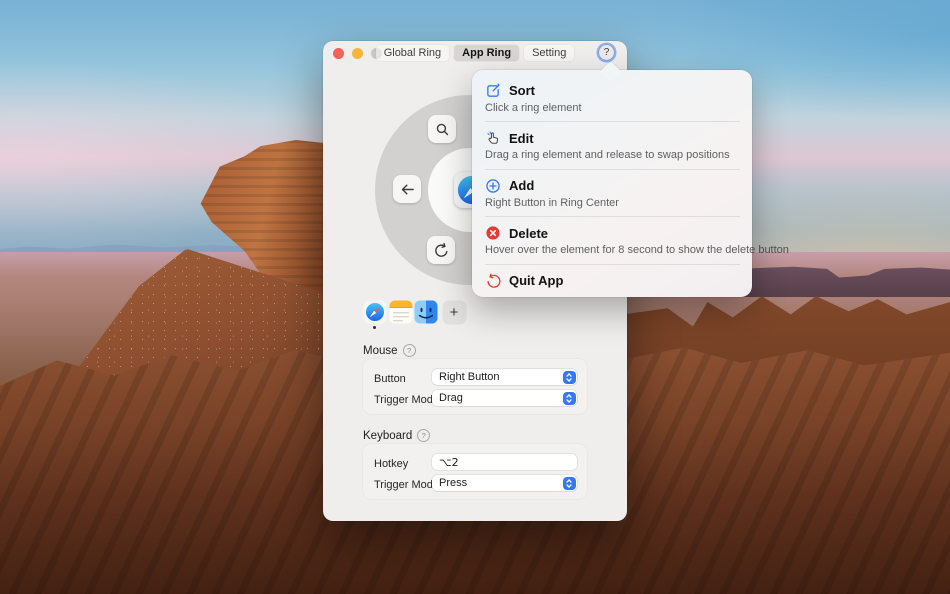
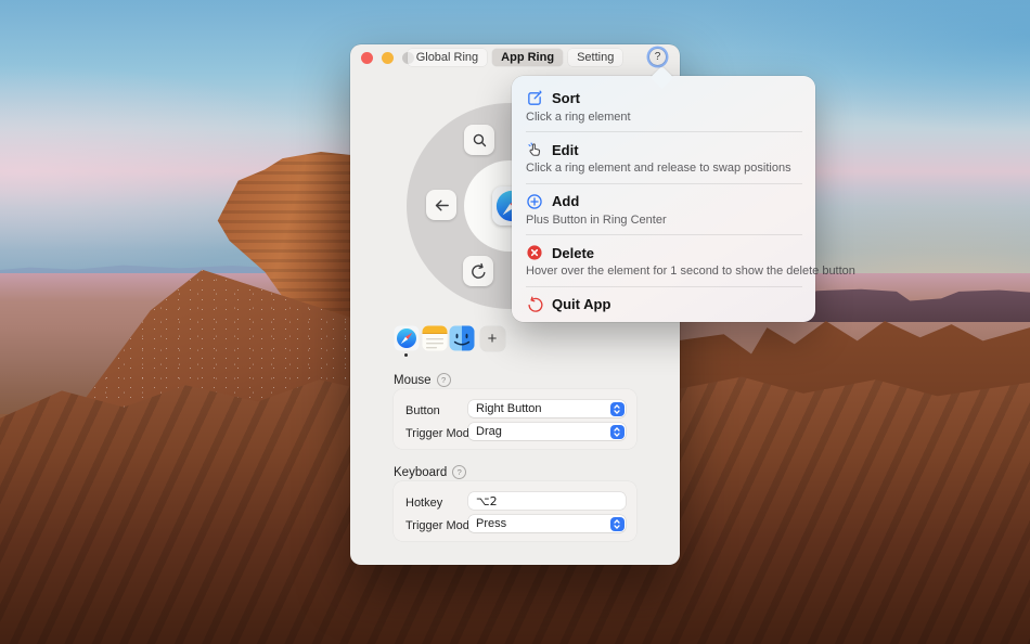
  Global Ring
  App Ring
  Setting
  ?
  +
  Mouse
  ?
  Button
  Right Button
  Trigger Mod
  Drag
  Keyboard
  ?
  Hotkey
  ⌥2
  Trigger Mod
  Press
  Sort
  Click a ring element
  Edit
- Drag a ring element and release to swap positions
+ Click a ring element and release to swap positions
  Add
- Right Button in Ring Center
+ Plus Button in Ring Center
  Delete
- Hover over the element for 8 second to show the delete button
+ Hover over the element for 1 second to show the delete button
  Quit App
